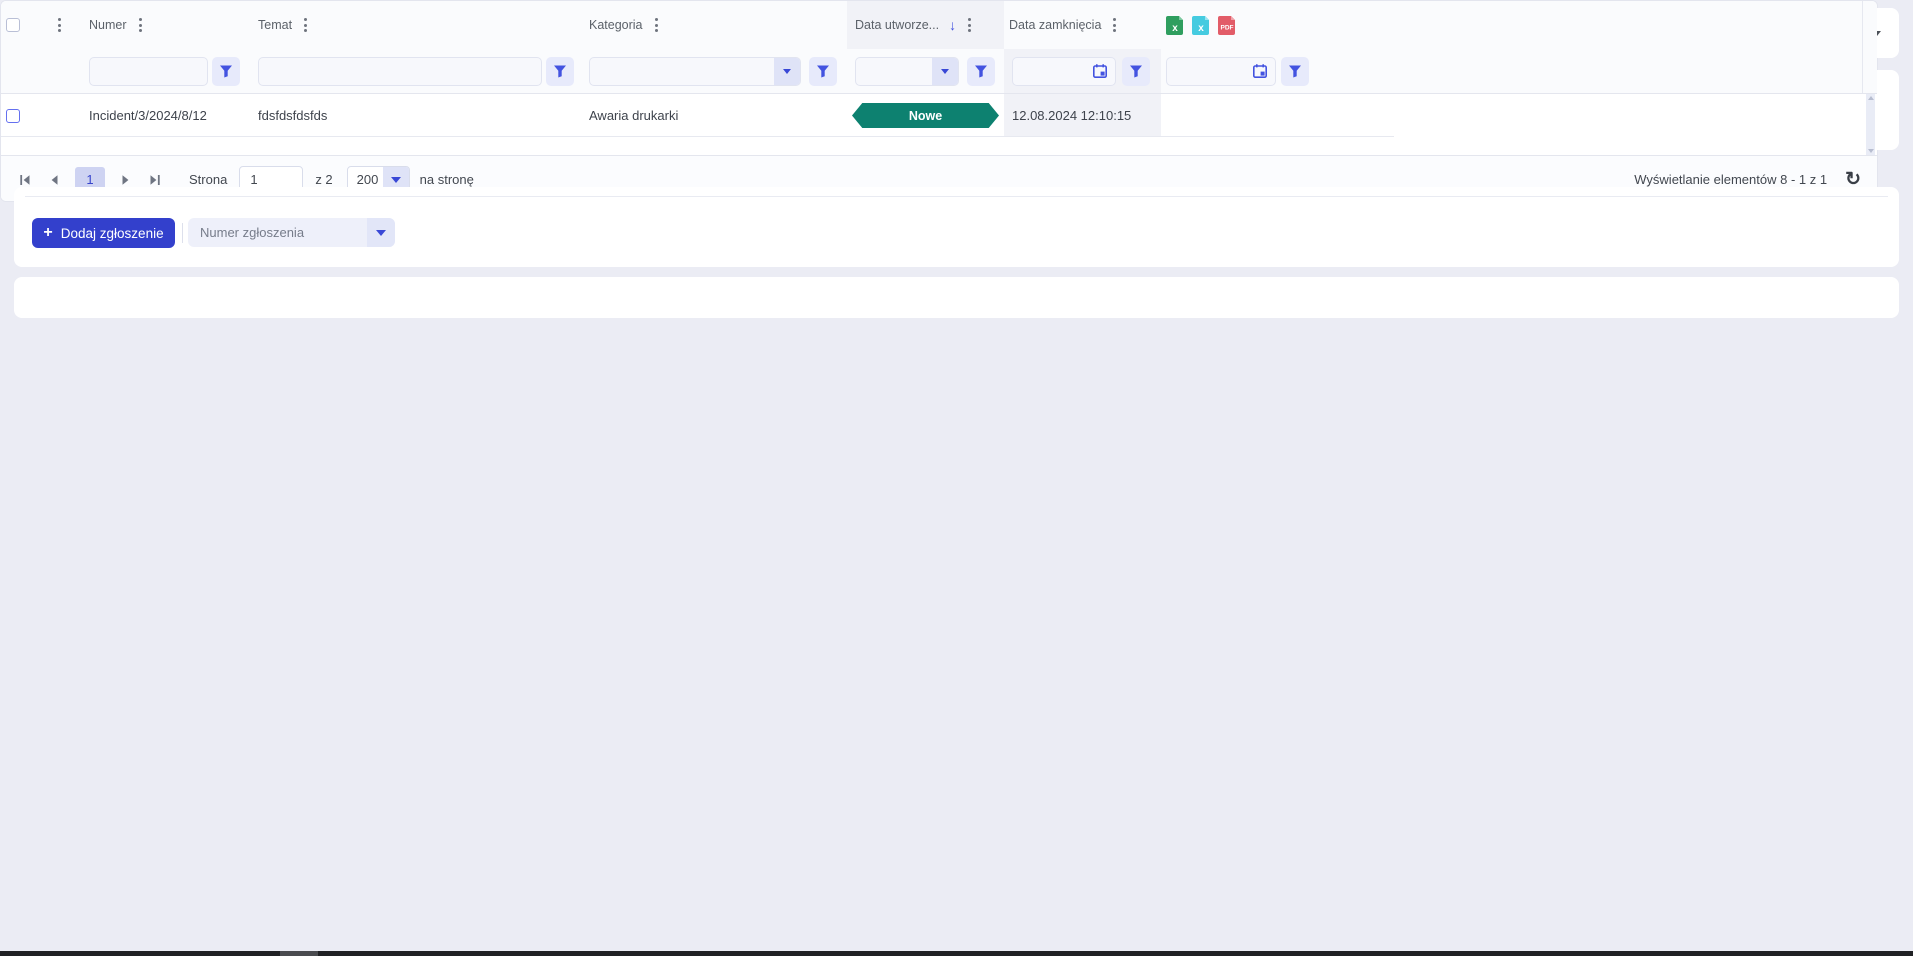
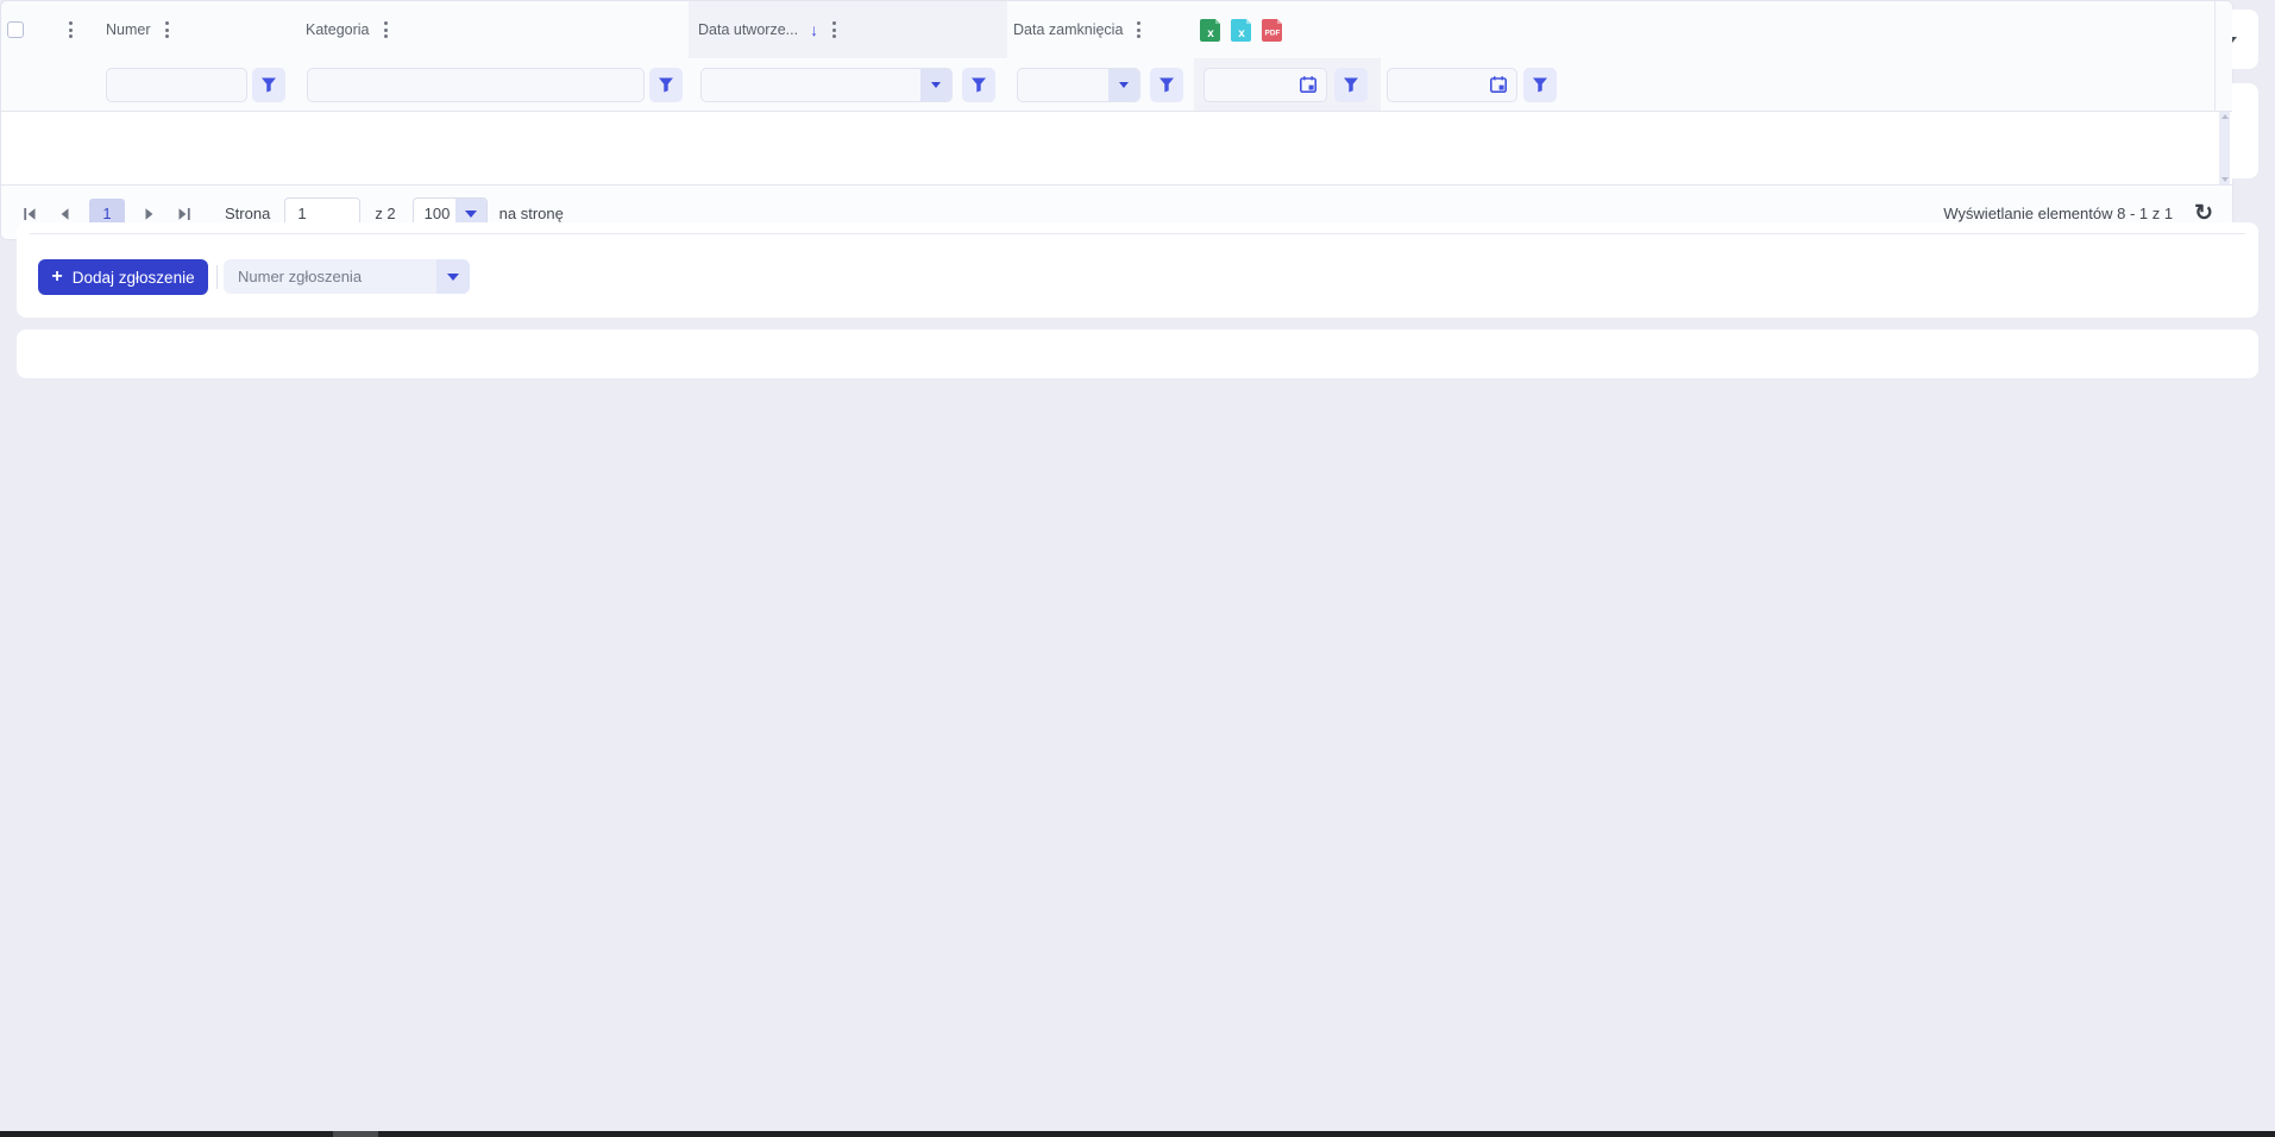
  +
  Dodaj zgłoszenie
  Numer zgłoszenia
  Numer
- Temat
  Kategoria
  Data utworze...
  ↓
  Data zamknięcia
  x
  x
- Incident/3/2024/8/12
- fdsfdsfdsfds
- Awaria drukarki
- Nowe
- 12.08.2024 12:10:15
  1
  Strona
  1
  z 2
- 200
+ 100
  na stronę
  Wyświetlanie elementów 8 - 1 z 1
  ↻
